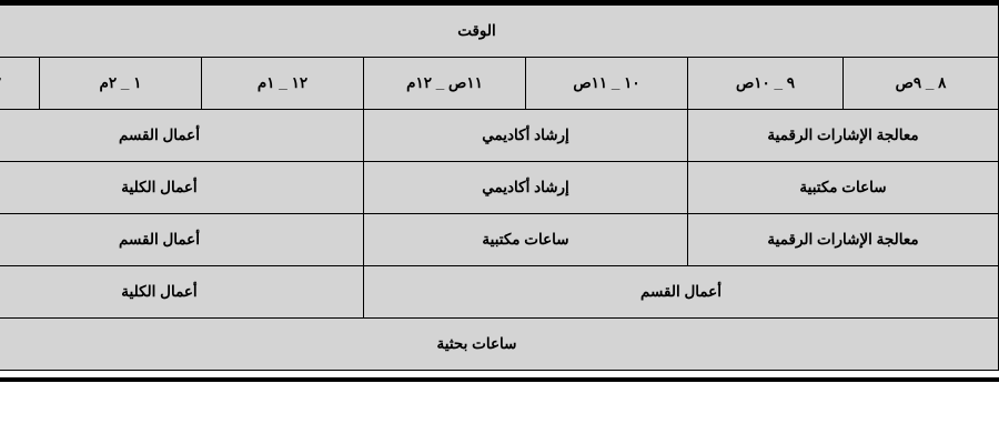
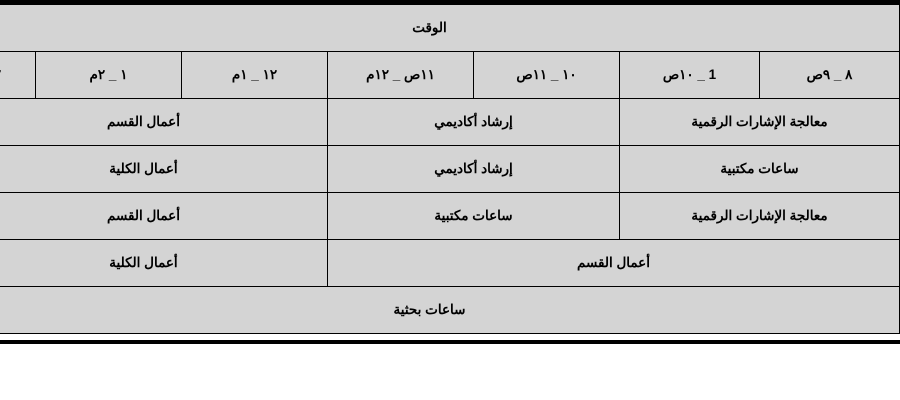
  الوقت
- ٨ _ ٩ص	٩ _ ١٠ص	١٠ _ ١١ص	١١ص _ ١٢م	١٢ _ ١م	١ _ ٢م
+ ٨ _ ٩ص	1 _ ١٠ص	١٠ _ ١١ص	١١ص _ ١٢م	١٢ _ ١م	١ _ ٢م
  معالجة الإشارات الرقمية	إرشاد أكاديمي	أعمال القسم
  ساعات مكتبية	إرشاد أكاديمي	أعمال الكلية
  معالجة الإشارات الرقمية	ساعات مكتبية	أعمال القسم
  أعمال القسم	أعمال الكلية
  ساعات بحثية
